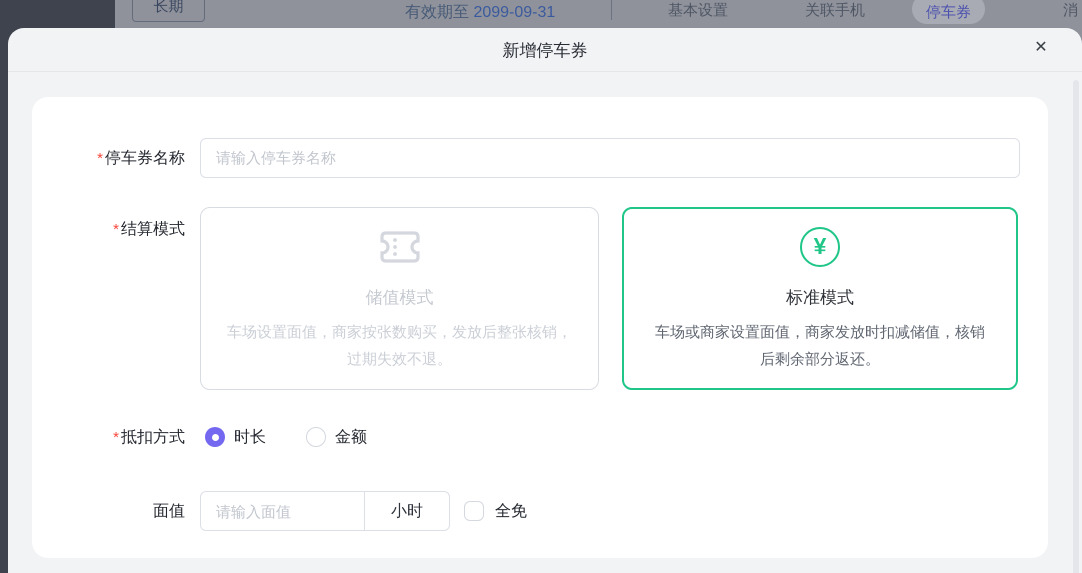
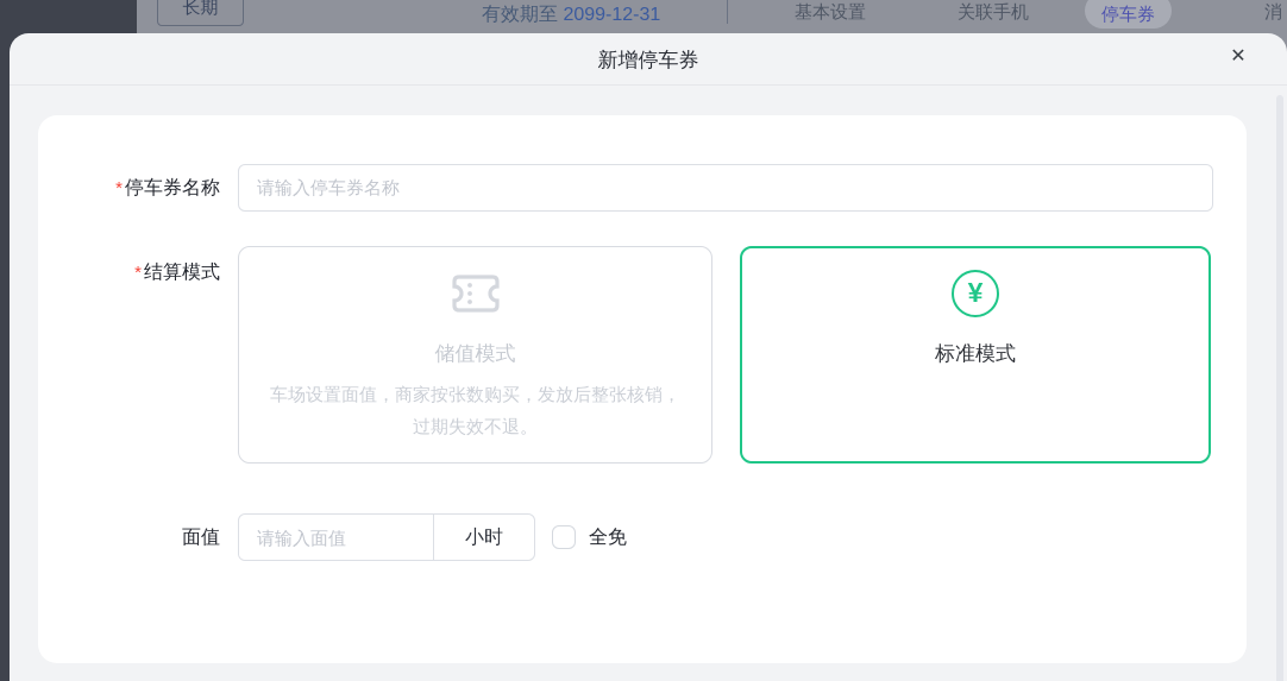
  长期
- 有效期至 2099-09-31
+ 有效期至 2099-12-31
  基本设置
  关联手机
  停车券
  消
  新增停车券
  ✕
  *停车券名称
  请输入停车券名称
  *结算模式
  储值模式
  车场设置面值，商家按张数购买，发放后整张核销，过期失效不退。
  ¥
  标准模式
- 车场或商家设置面值，商家发放时扣减储值，核销后剩余部分返还。
- *
- 抵扣方式
- 时长
- 金额
  面值
  请输入面值
  小时
  全免
